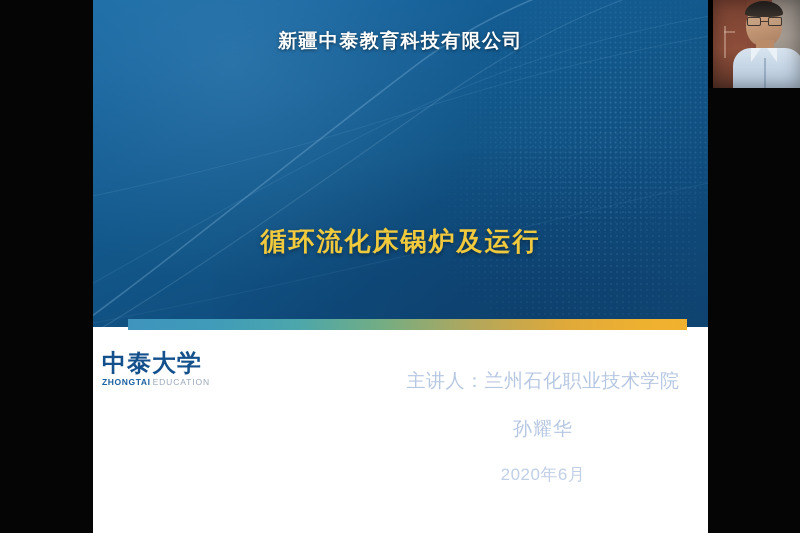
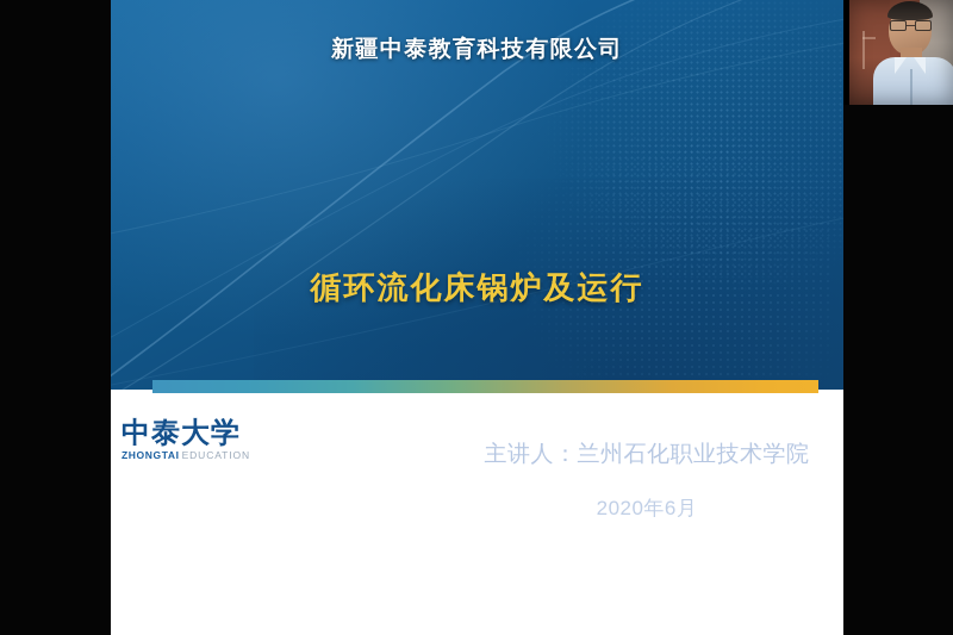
  新疆中泰教育科技有限公司
  循环流化床锅炉及运行
  中泰大学
  ZHONGTAI
  EDUCATION
  主讲人：兰州石化职业技术学院
- 孙耀华
  2020年6月
